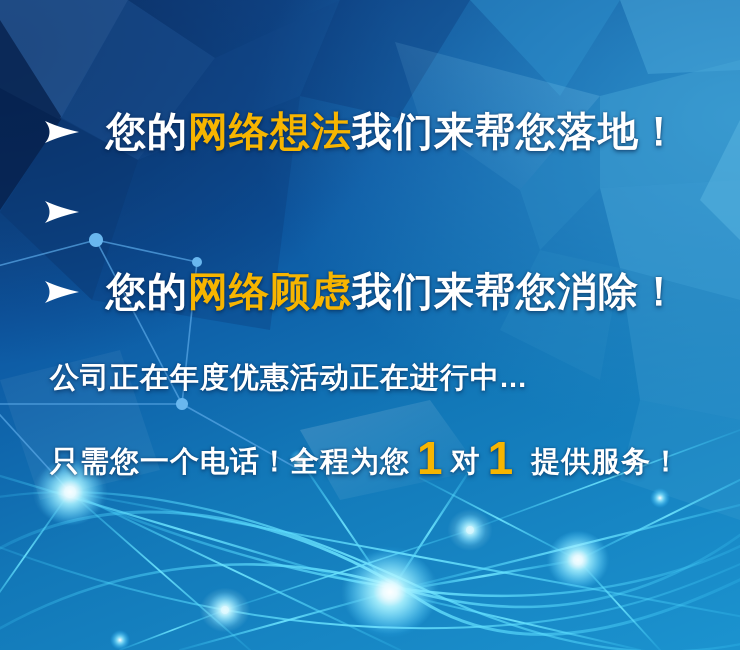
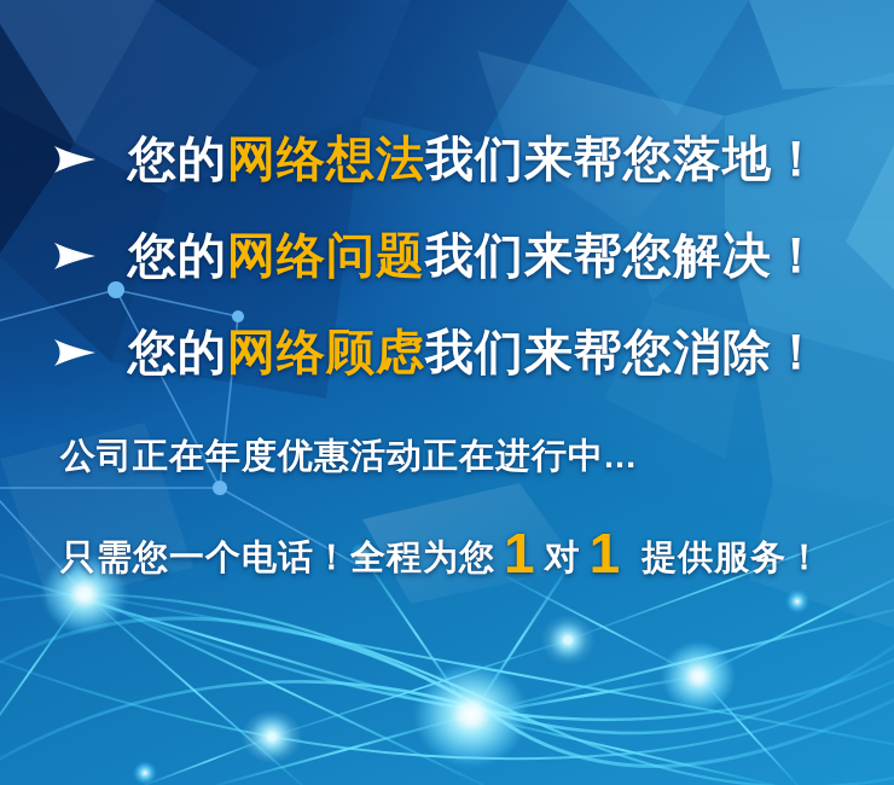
  您的网络想法我们来帮您落地！
+ 您的网络问题我们来帮您解决！
  您的网络顾虑我们来帮您消除！
  公司正在年度优惠活动正在进行中...
  只需您一个电话！全程为您
  1
  对
  1
  提供服务！
